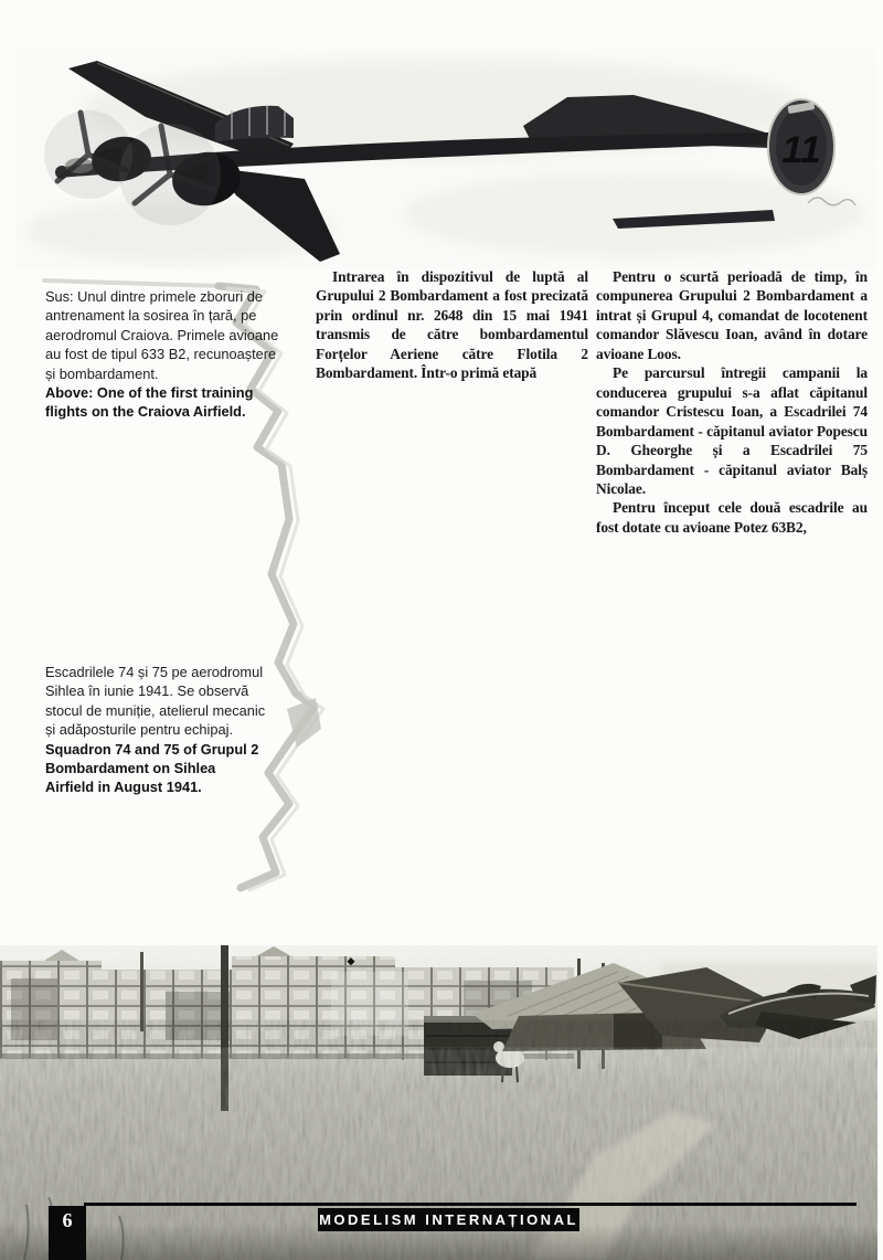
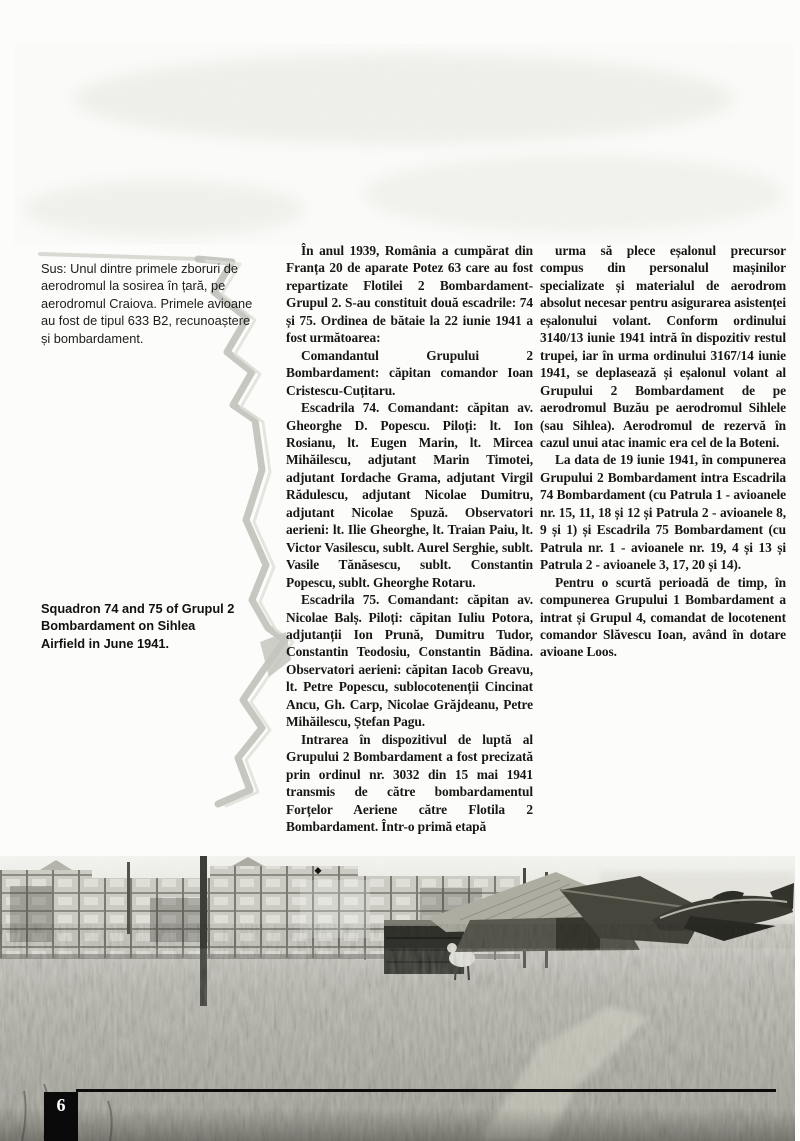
- 11
- Sus: Unul dintre primele zboruri de antrenament la sosirea în țară, pe aerodromul Craiova. Primele avioane au fost de tipul 633 B2, recunoaștere și bombardament.
+ Sus: Unul dintre primele zboruri de aerodromul la sosirea în țară, pe aerodromul Craiova. Primele avioane au fost de tipul 633 B2, recunoaștere și bombardament.
- Above: One of the first training flights on the Craiova Airfield.
- Escadrilele 74 și 75 pe aerodromul Sihlea în iunie 1941. Se observă stocul de muniție, atelierul mecanic și adăposturile pentru echipaj.
- Squadron 74 and 75 of Grupul 2 Bombardament on Sihlea Airfield in August 1941.
+ Squadron 74 and 75 of Grupul 2 Bombardament on Sihlea Airfield in June 1941.
+ În anul 1939, România a cumpărat din Franța 20 de aparate Potez 63 care au fost repartizate Flotilei 2 Bombardament-Grupul 2. S-au constituit două escadrile: 74 și 75. Ordinea de bătaie la 22 iunie 1941 a fost următoarea:
+ Comandantul Grupului 2 Bombardament: căpitan comandor Ioan Cristescu-Cuțitaru.
+ Escadrila 74. Comandant: căpitan av. Gheorghe D. Popescu. Piloți: lt. Ion Rosianu, lt. Eugen Marin, lt. Mircea Mihăilescu, adjutant Marin Timotei, adjutant Iordache Grama, adjutant Virgil Rădulescu, adjutant Nicolae Dumitru, adjutant Nicolae Spuză. Observatori aerieni: lt. Ilie Gheorghe, lt. Traian Paiu, lt. Victor Vasilescu, sublt. Aurel Serghie, sublt. Vasile Tănăsescu, sublt. Constantin Popescu, sublt. Gheorghe Rotaru.
+ Escadrila 75. Comandant: căpitan av. Nicolae Balș. Piloți: căpitan Iuliu Potora, adjutanții Ion Prună, Dumitru Tudor, Constantin Teodosiu, Constantin Bădina. Observatori aerieni: căpitan Iacob Greavu, lt. Petre Popescu, sublocotenenții Cincinat Ancu, Gh. Carp, Nicolae Grăjdeanu, Petre Mihăilescu, Ștefan Pagu.
- Intrarea în dispozitivul de luptă al Grupului 2 Bombardament a fost precizată prin ordinul nr. 2648 din 15 mai 1941 transmis de către bombardamentul Forțelor Aeriene către Flotila 2 Bombardament. Într-o primă etapă
+ Intrarea în dispozitivul de luptă al Grupului 2 Bombardament a fost precizată prin ordinul nr. 3032 din 15 mai 1941 transmis de către bombardamentul Forțelor Aeriene către Flotila 2 Bombardament. Într-o primă etapă
+ urma să plece eșalonul precursor compus din personalul mașinilor specializate și materialul de aerodrom absolut necesar pentru asigurarea asistenței eșalonului volant. Conform ordinului 3140/13 iunie 1941 intră în dispozitiv restul trupei, iar în urma ordinului 3167/14 iunie 1941, se deplasează și eșalonul volant al Grupului 2 Bombardament de pe aerodromul Buzău pe aerodromul Sihlele (sau Sihlea). Aerodromul de rezervă în cazul unui atac inamic era cel de la Boteni.
+ La data de 19 iunie 1941, în compunerea Grupului 2 Bombardament intra Escadrila 74 Bombardament (cu Patrula 1 - avioanele nr. 15, 11, 18 și 12 și Patrula 2 - avioanele 8, 9 și 1) și Escadrila 75 Bombardament (cu Patrula nr. 1 - avioanele nr. 19, 4 și 13 și Patrula 2 - avioanele 3, 17, 20 și 14).
- Pentru o scurtă perioadă de timp, în compunerea Grupului 2 Bombardament a intrat și Grupul 4, comandat de locotenent comandor Slăvescu Ioan, având în dotare avioane Loos.
+ Pentru o scurtă perioadă de timp, în compunerea Grupului 1 Bombardament a intrat și Grupul 4, comandat de locotenent comandor Slăvescu Ioan, având în dotare avioane Loos.
- Pe parcursul întregii campanii la conducerea grupului s-a aflat căpitanul comandor Cristescu Ioan, a Escadrilei 74 Bombardament - căpitanul aviator Popescu D. Gheorghe și a Escadrilei 75 Bombardament - căpitanul aviator Balș Nicolae.
- Pentru început cele două escadrile au fost dotate cu avioane Potez 63B2,
  6
- MODELISM INTERNAȚIONAL
